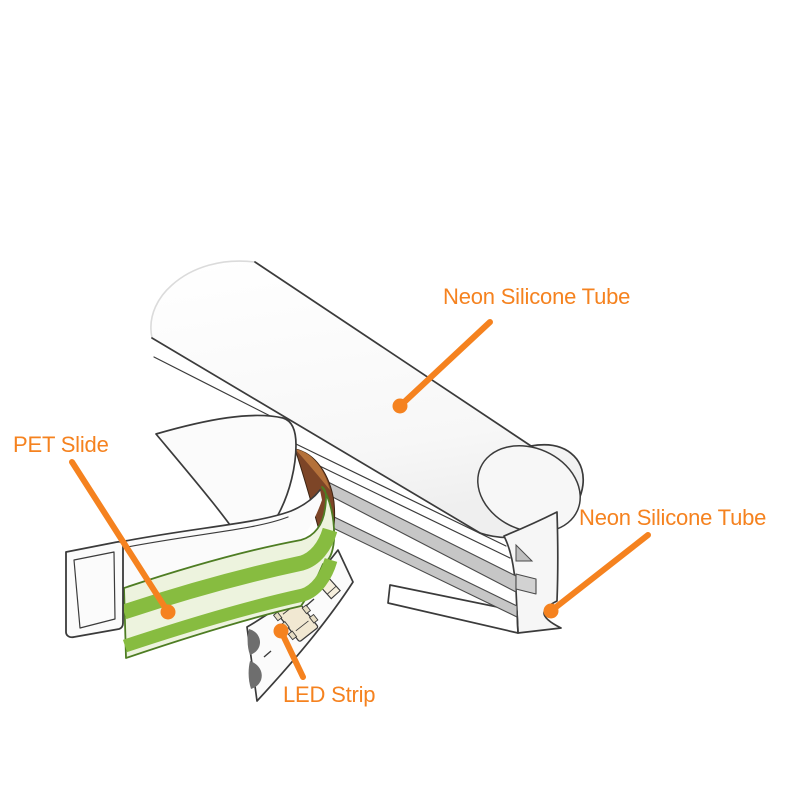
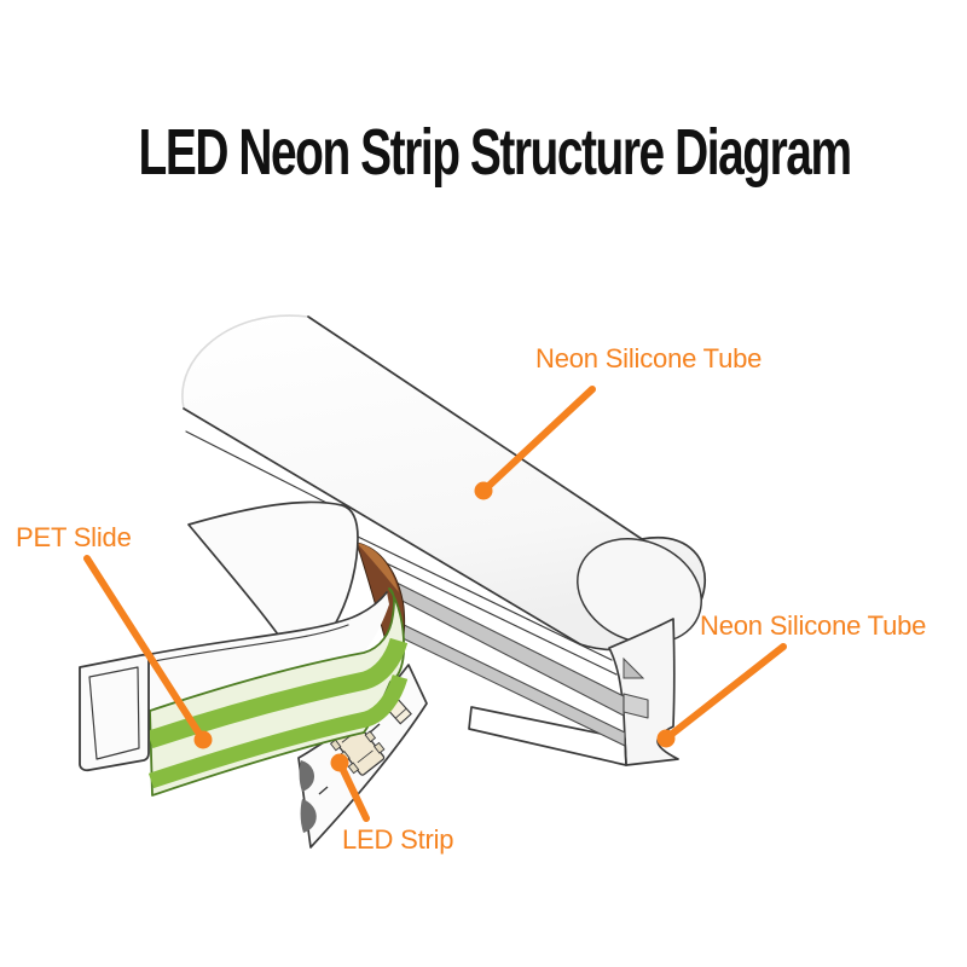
+ LED Neon Strip Structure Diagram
  Neon Silicone Tube
  Neon Silicone Tube
  PET Slide
  LED Strip
